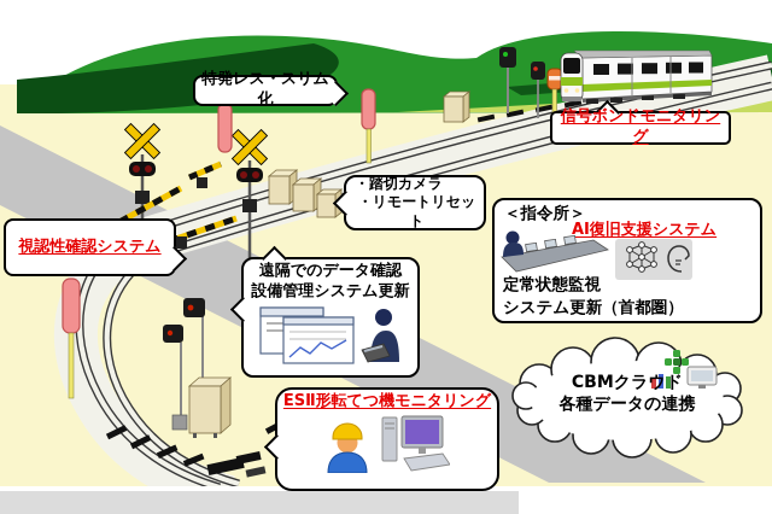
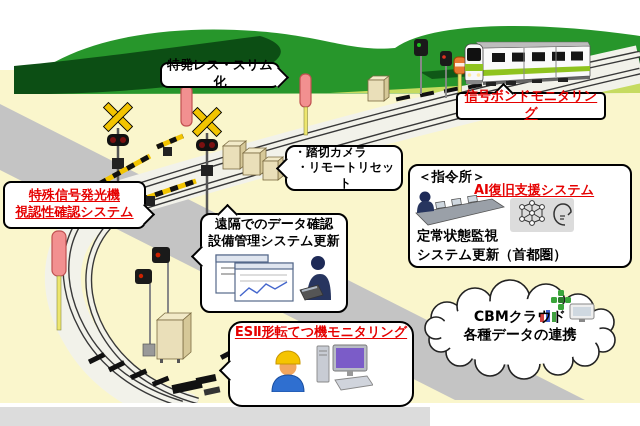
  特発レス・スリム化
  信号ボンドモニタリング
+ 特殊信号発光機
  視認性確認システム
  ・踏切カメラ
  ・リモートリセット
  遠隔でのデータ確認
  設備管理システム更新
  ＜指令所＞
  AI復旧支援システム
  定常状態監視
  システム更新（首都圏）
  ESⅡ形転てつ機モニタリング
  CBMクラウド
  各種データの連携
